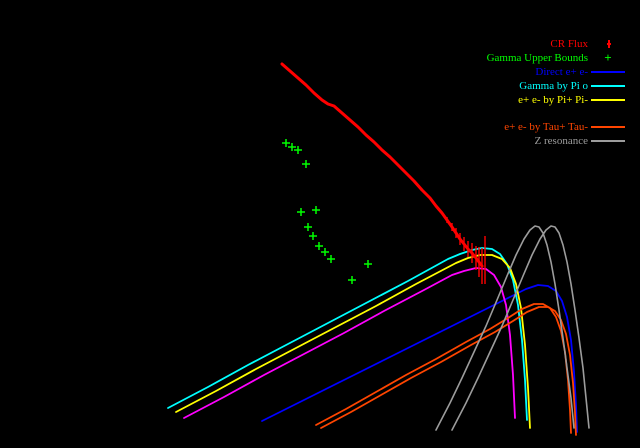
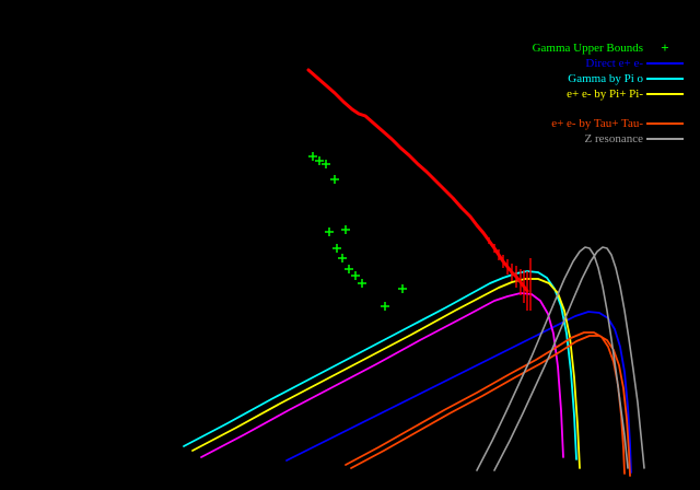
- CR Flux
  Gamma Upper Bounds
  Direct e+ e-
  Gamma by Pi o
  e+ e- by Pi+ Pi-
  e+ e- by Tau+ Tau-
  Z resonance
